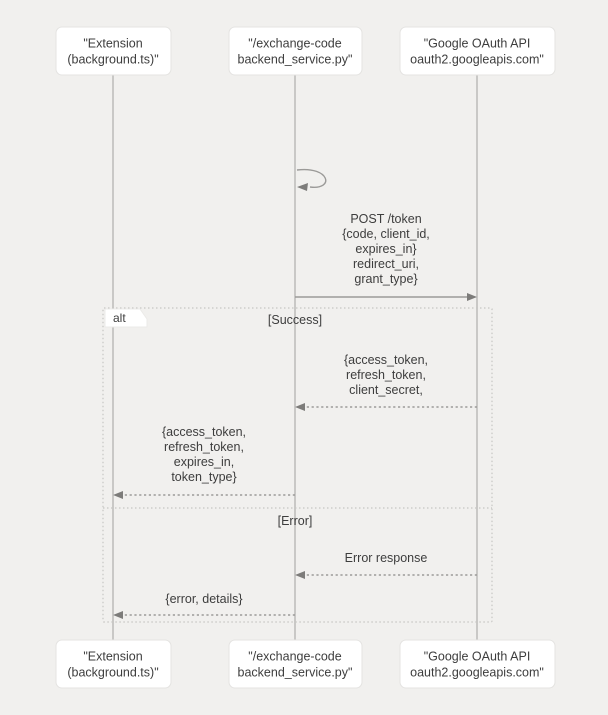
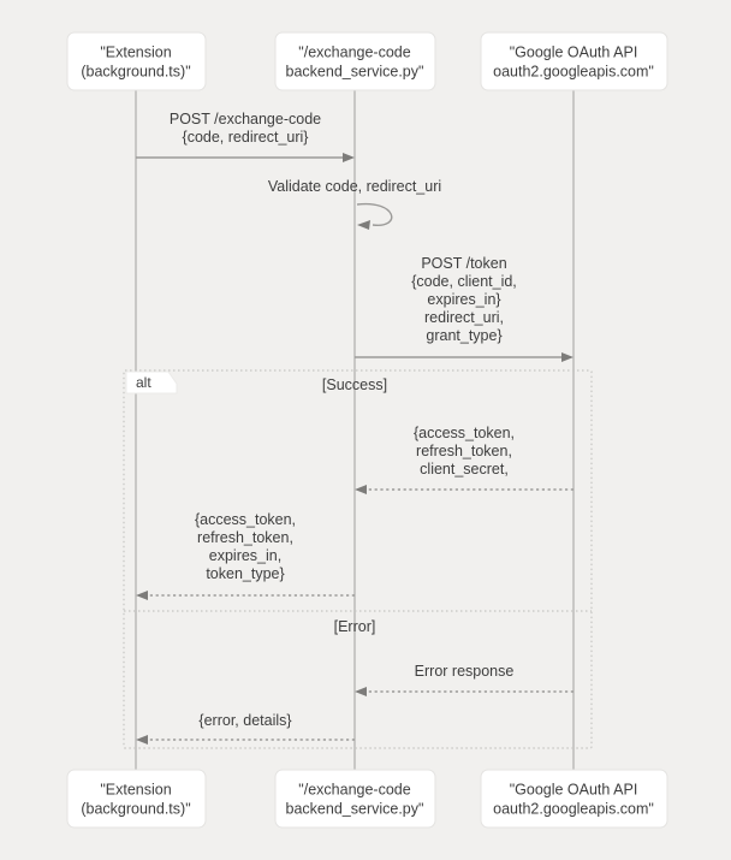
  alt
  [Success]
  [Error]
+ POST /exchange-code
+ {code, redirect_uri}
+ Validate code, redirect_uri
  POST /token
  {code, client_id,
  expires_in}
  redirect_uri,
  grant_type}
  {access_token,
  refresh_token,
  client_secret,
  {access_token,
  refresh_token,
  expires_in,
  token_type}
  Error response
  {error, details}
  "Extension
  (background.ts)"
  "/exchange-code
  backend_service.py"
  "Google OAuth API
  oauth2.googleapis.com"
  "Extension
  (background.ts)"
  "/exchange-code
  backend_service.py"
  "Google OAuth API
  oauth2.googleapis.com"
